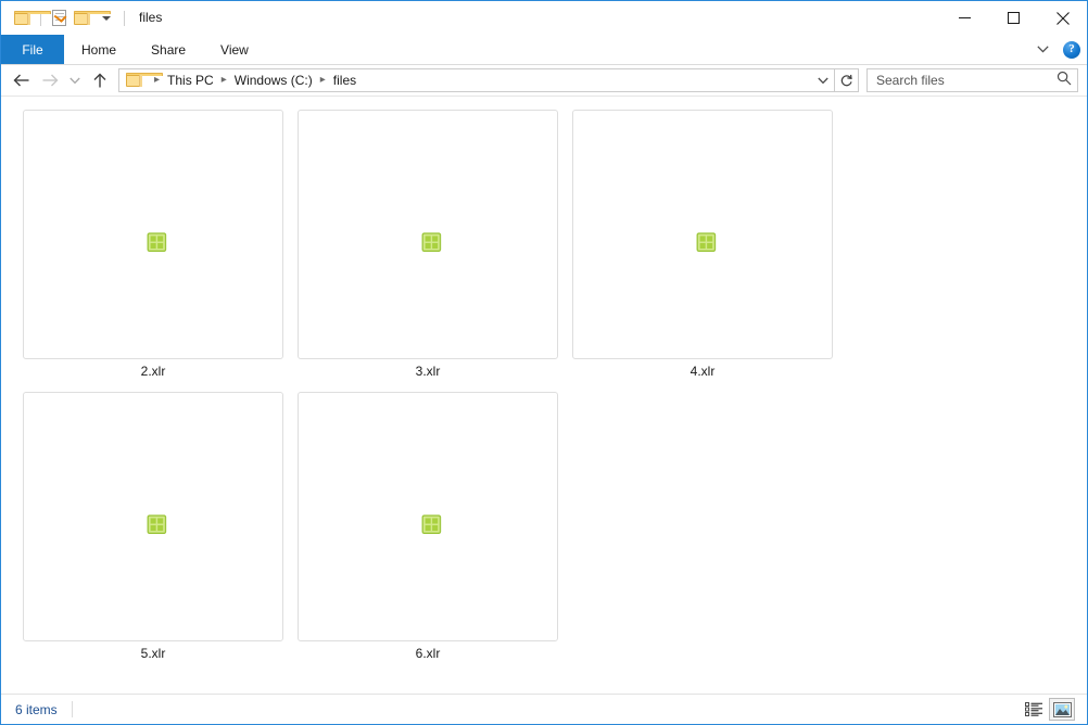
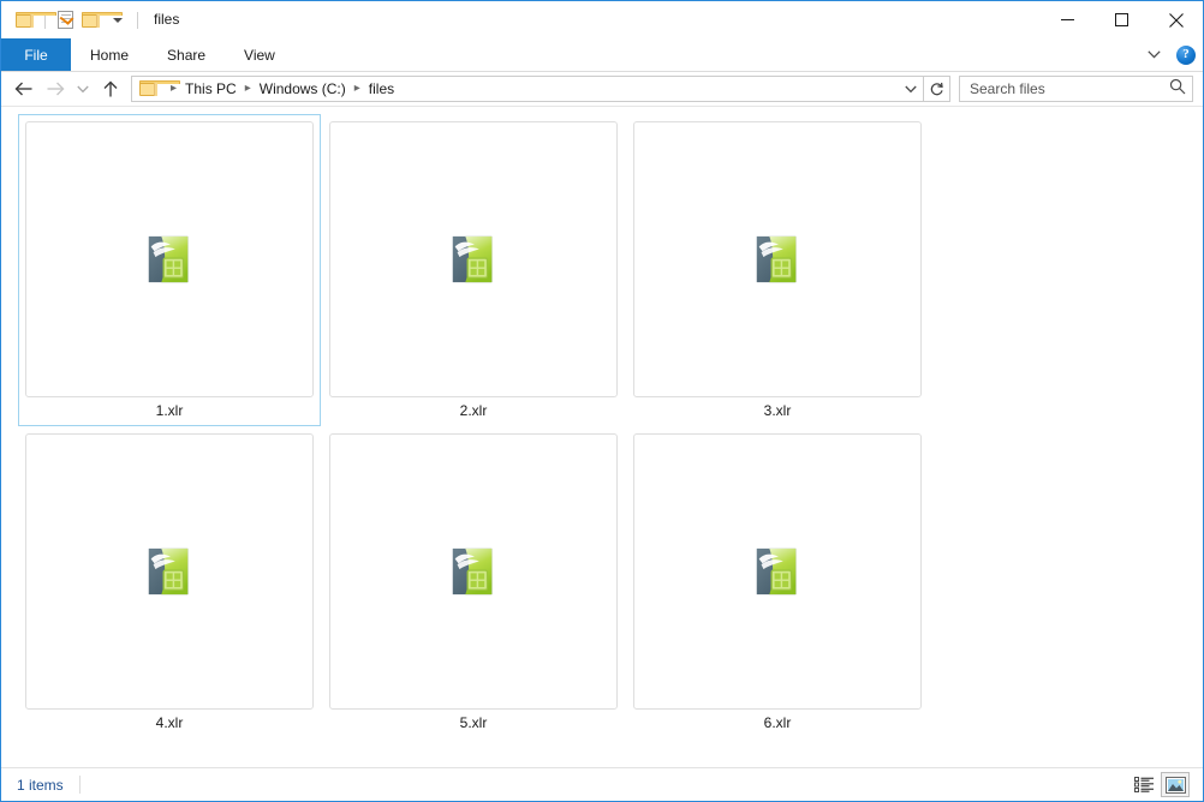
  files
  File
  Home
  Share
  View
  ?
  ▸
  This PC
  ▸
  Windows (C:)
  ▸
  files
  Search files
+ 1.xlr
  2.xlr
  3.xlr
  4.xlr
  5.xlr
  6.xlr
- 6 items
+ 1 items
